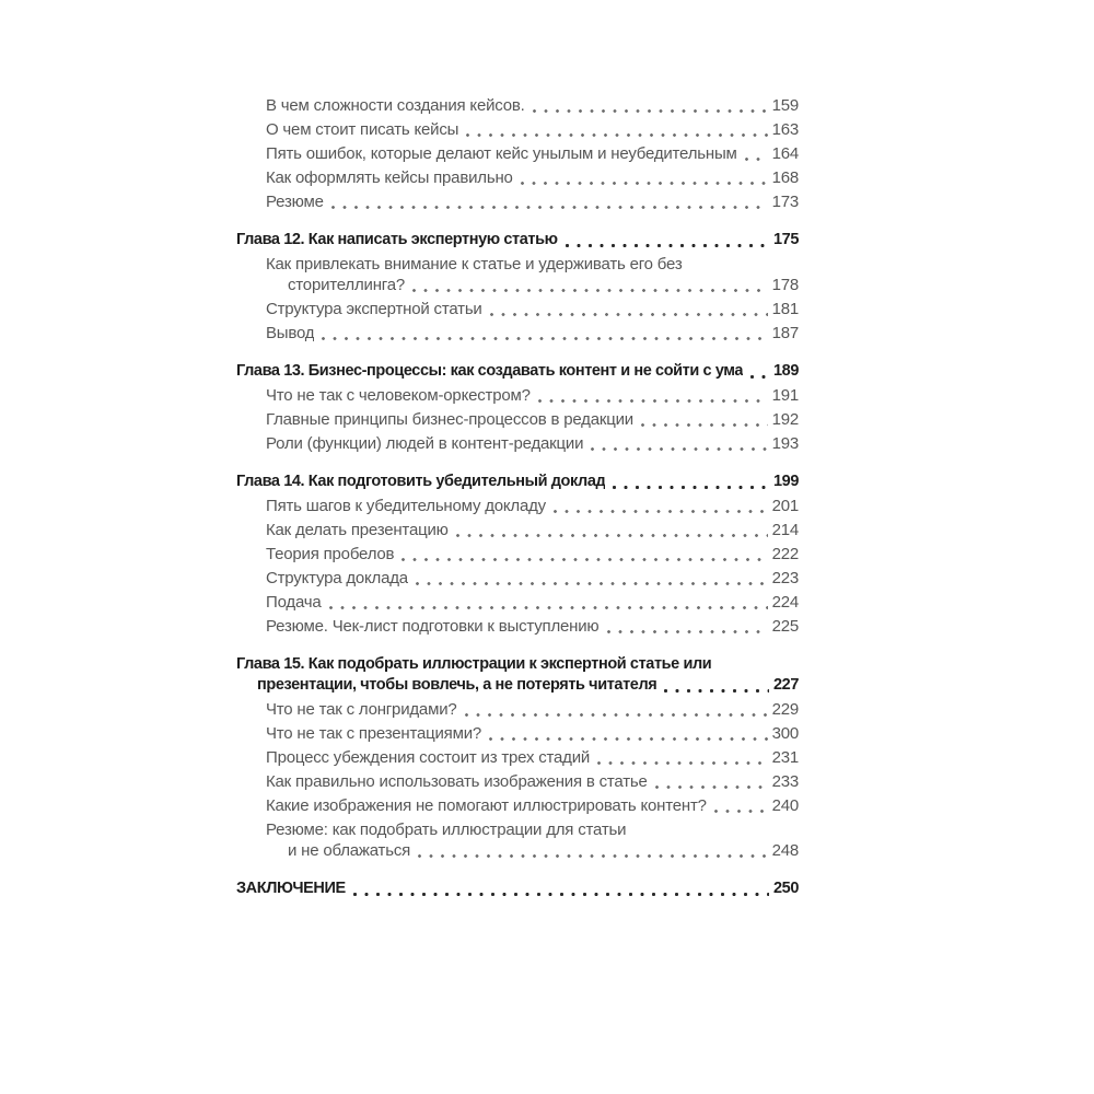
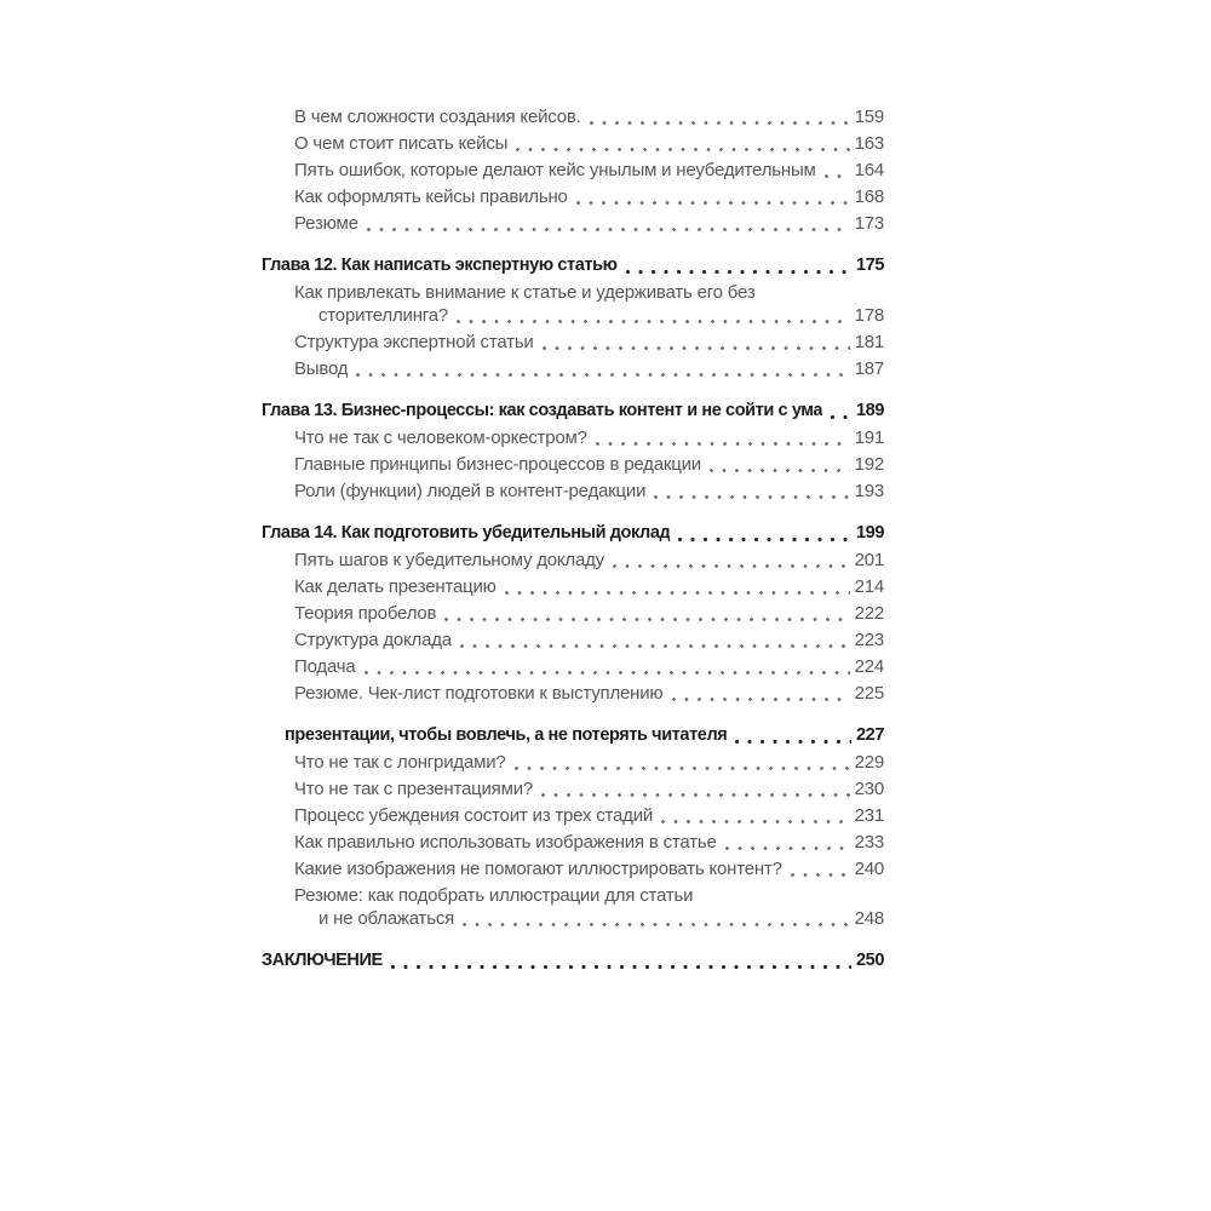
  В чем сложности создания кейсов.
  159
  О чем стоит писать кейсы
  163
  Пять ошибок, которые делают кейс унылым и неубедительным
  164
  Как оформлять кейсы правильно
  168
  Резюме
  173
  Глава 12. Как написать экспертную статью
  175
  Как привлекать внимание к статье и удерживать его без
  сторителлинга?
  178
  Структура экспертной статьи
  181
  Вывод
  187
  Глава 13. Бизнес-процессы: как создавать контент и не сойти с ума
  189
  Что не так с человеком-оркестром?
  191
  Главные принципы бизнес-процессов в редакции
  192
  Роли (функции) людей в контент-редакции
  193
  Глава 14. Как подготовить убедительный доклад
  199
  Пять шагов к убедительному докладу
  201
  Как делать презентацию
  214
  Теория пробелов
  222
  Структура доклада
  223
  Подача
  224
  Резюме. Чек-лист подготовки к выступлению
  225
- Глава 15. Как подобрать иллюстрации к экспертной статье или
  презентации, чтобы вовлечь, а не потерять читателя
  227
  Что не так с лонгридами?
  229
  Что не так с презентациями?
- 300
+ 230
  Процесс убеждения состоит из трех стадий
  231
  Как правильно использовать изображения в статье
  233
  Какие изображения не помогают иллюстрировать контент?
  240
  Резюме: как подобрать иллюстрации для статьи
  и не облажаться
  248
  ЗАКЛЮЧЕНИЕ
  250
